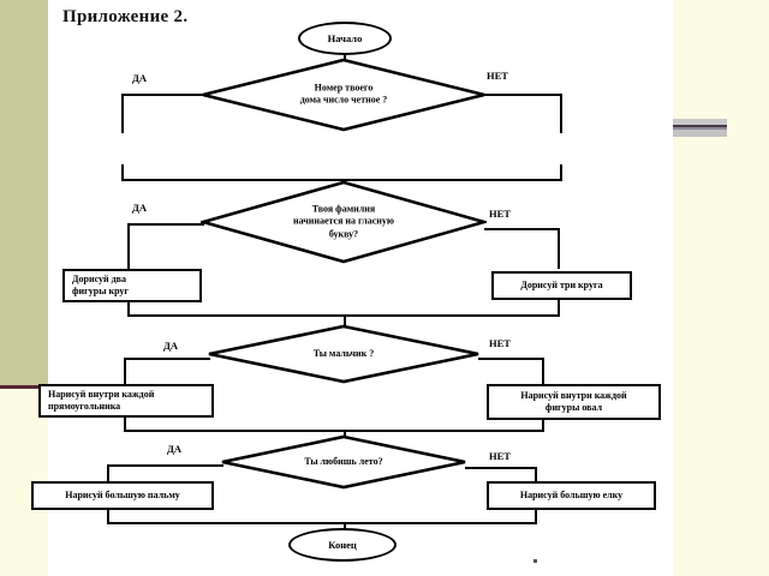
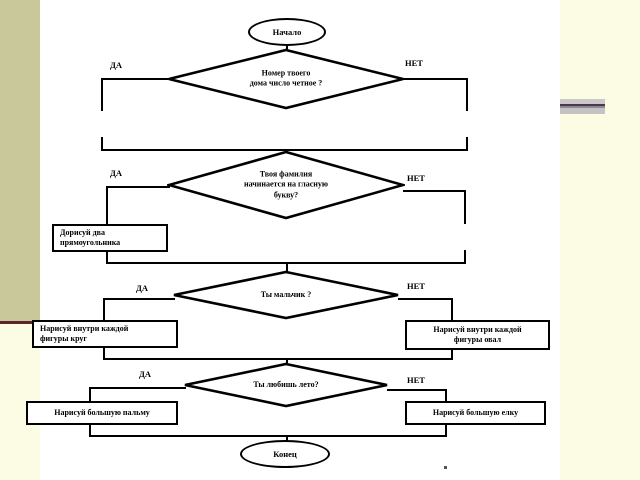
- Приложение 2.
  Начало
  Номер твоего
  дома число четное ?
  ДА
  НЕТ
  Твоя фамилия
  начинается на гласную
  букву?
  ДА
  НЕТ
  Дорисуй два
- фигуры круг
+ прямоугольника
- Дорисуй три круга
  Ты мальчик ?
  ДА
  НЕТ
  Нарисуй внутри каждой
- прямоугольника
+ фигуры круг
  Нарисуй внутри каждой
  фигуры овал
  Ты любишь лето?
  ДА
  НЕТ
  Нарисуй большую пальму
  Нарисуй большую елку
  Конец
